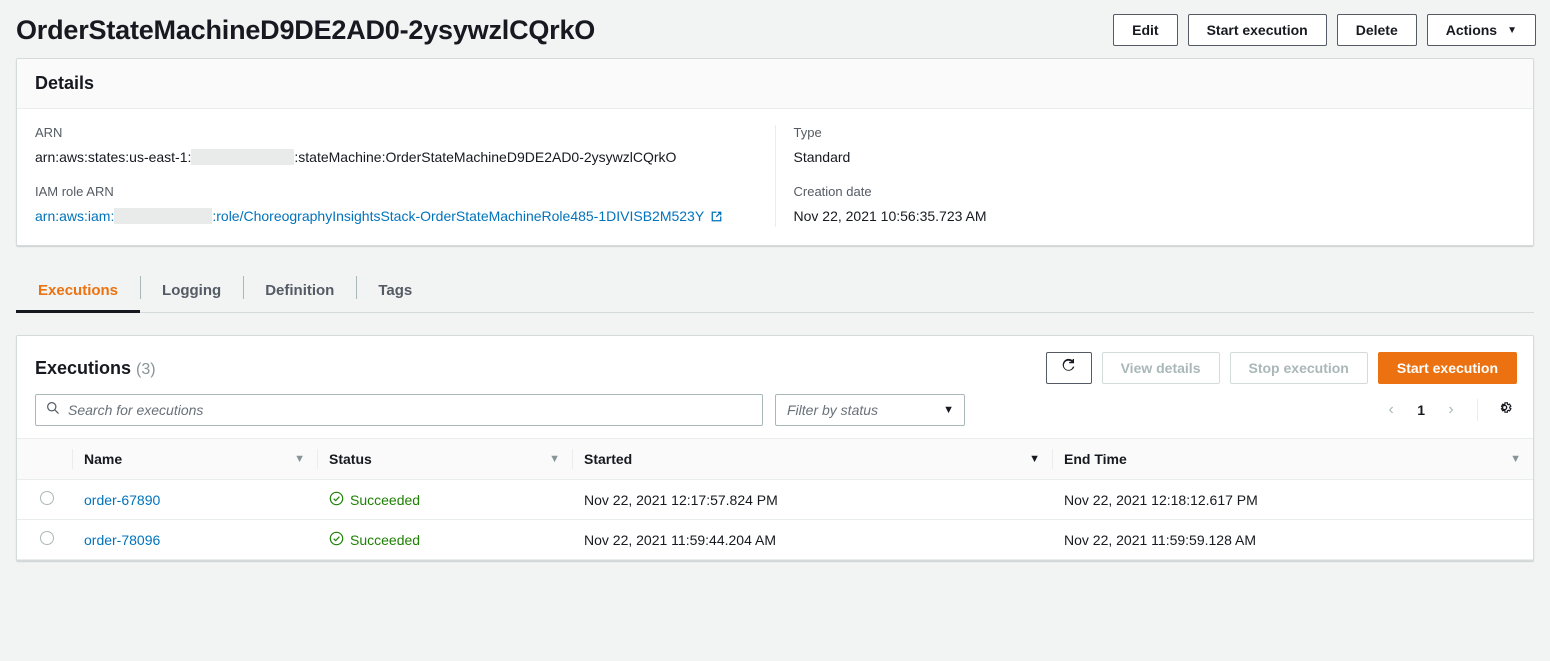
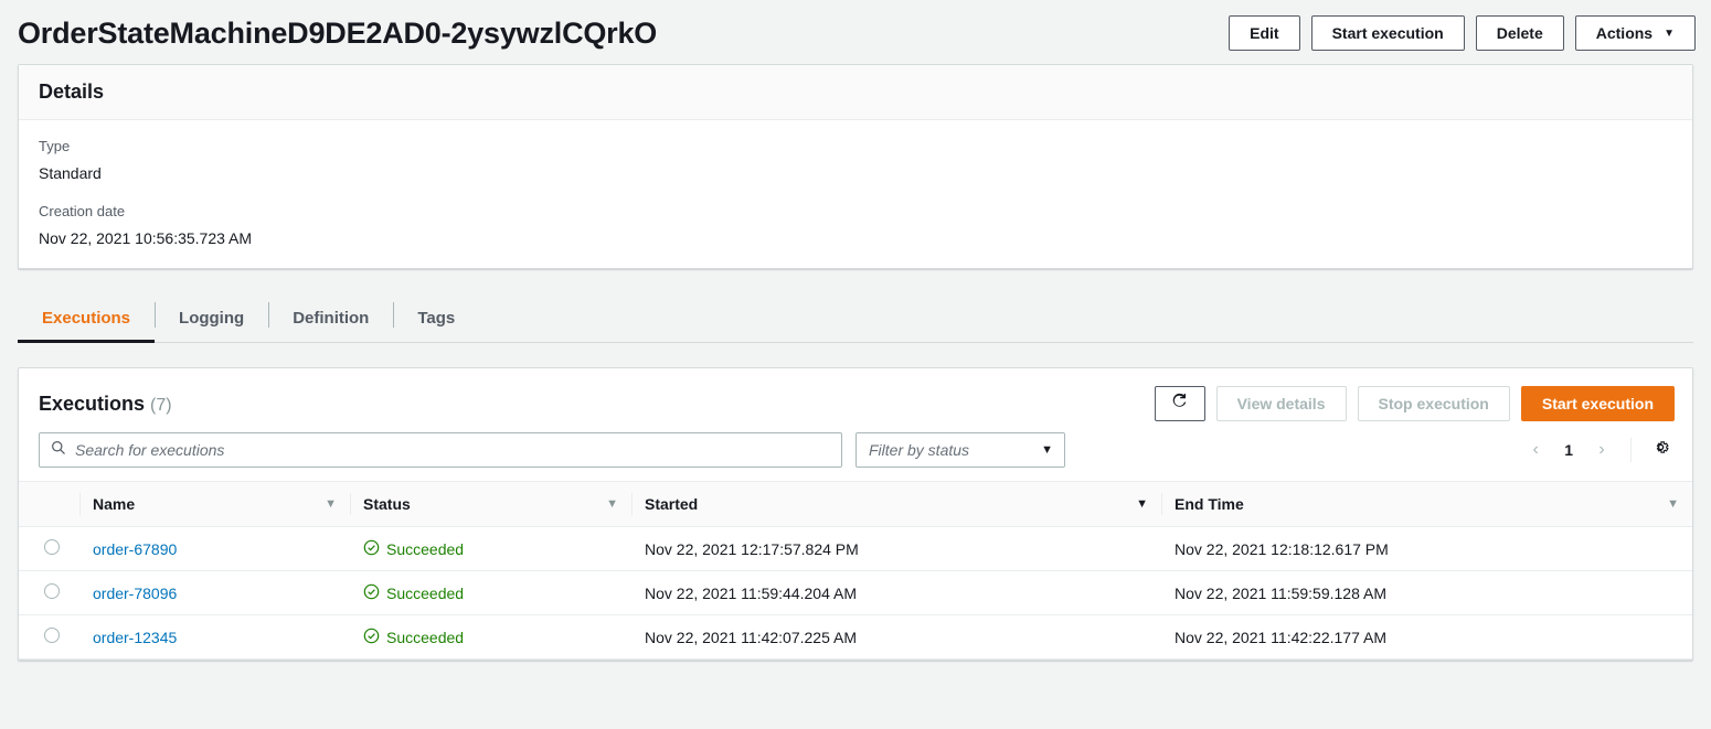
  OrderStateMachineD9DE2AD0-2ysywzlCQrkO
  Edit
  Start execution
  Delete
  Actions ▼
  Details
- ARN
- arn:aws:states:us-east-1: :stateMachine:OrderStateMachineD9DE2AD0-2ysywzlCQrkO
- IAM role ARN
- arn:aws:iam: :role/ChoreographyInsightsStack-OrderStateMachineRole485-1DIVISB2M523Y
  Type
  Standard
  Creation date
  Nov 22, 2021 10:56:35.723 AM
  Executions
  Logging
  Definition
  Tags
- Executions (3)
+ Executions (7)
  View details
  Stop execution
  Start execution
  Search for executions
  Filter by status
  ▼
  ‹
  1
  ›
  	Name ▼	Status ▼	Started ▼	End Time ▼
  	order-67890	Succeeded	Nov 22, 2021 12:17:57.824 PM	Nov 22, 2021 12:18:12.617 PM
  	order-78096	Succeeded	Nov 22, 2021 11:59:44.204 AM	Nov 22, 2021 11:59:59.128 AM
+ 	order-12345	Succeeded	Nov 22, 2021 11:42:07.225 AM	Nov 22, 2021 11:42:22.177 AM
